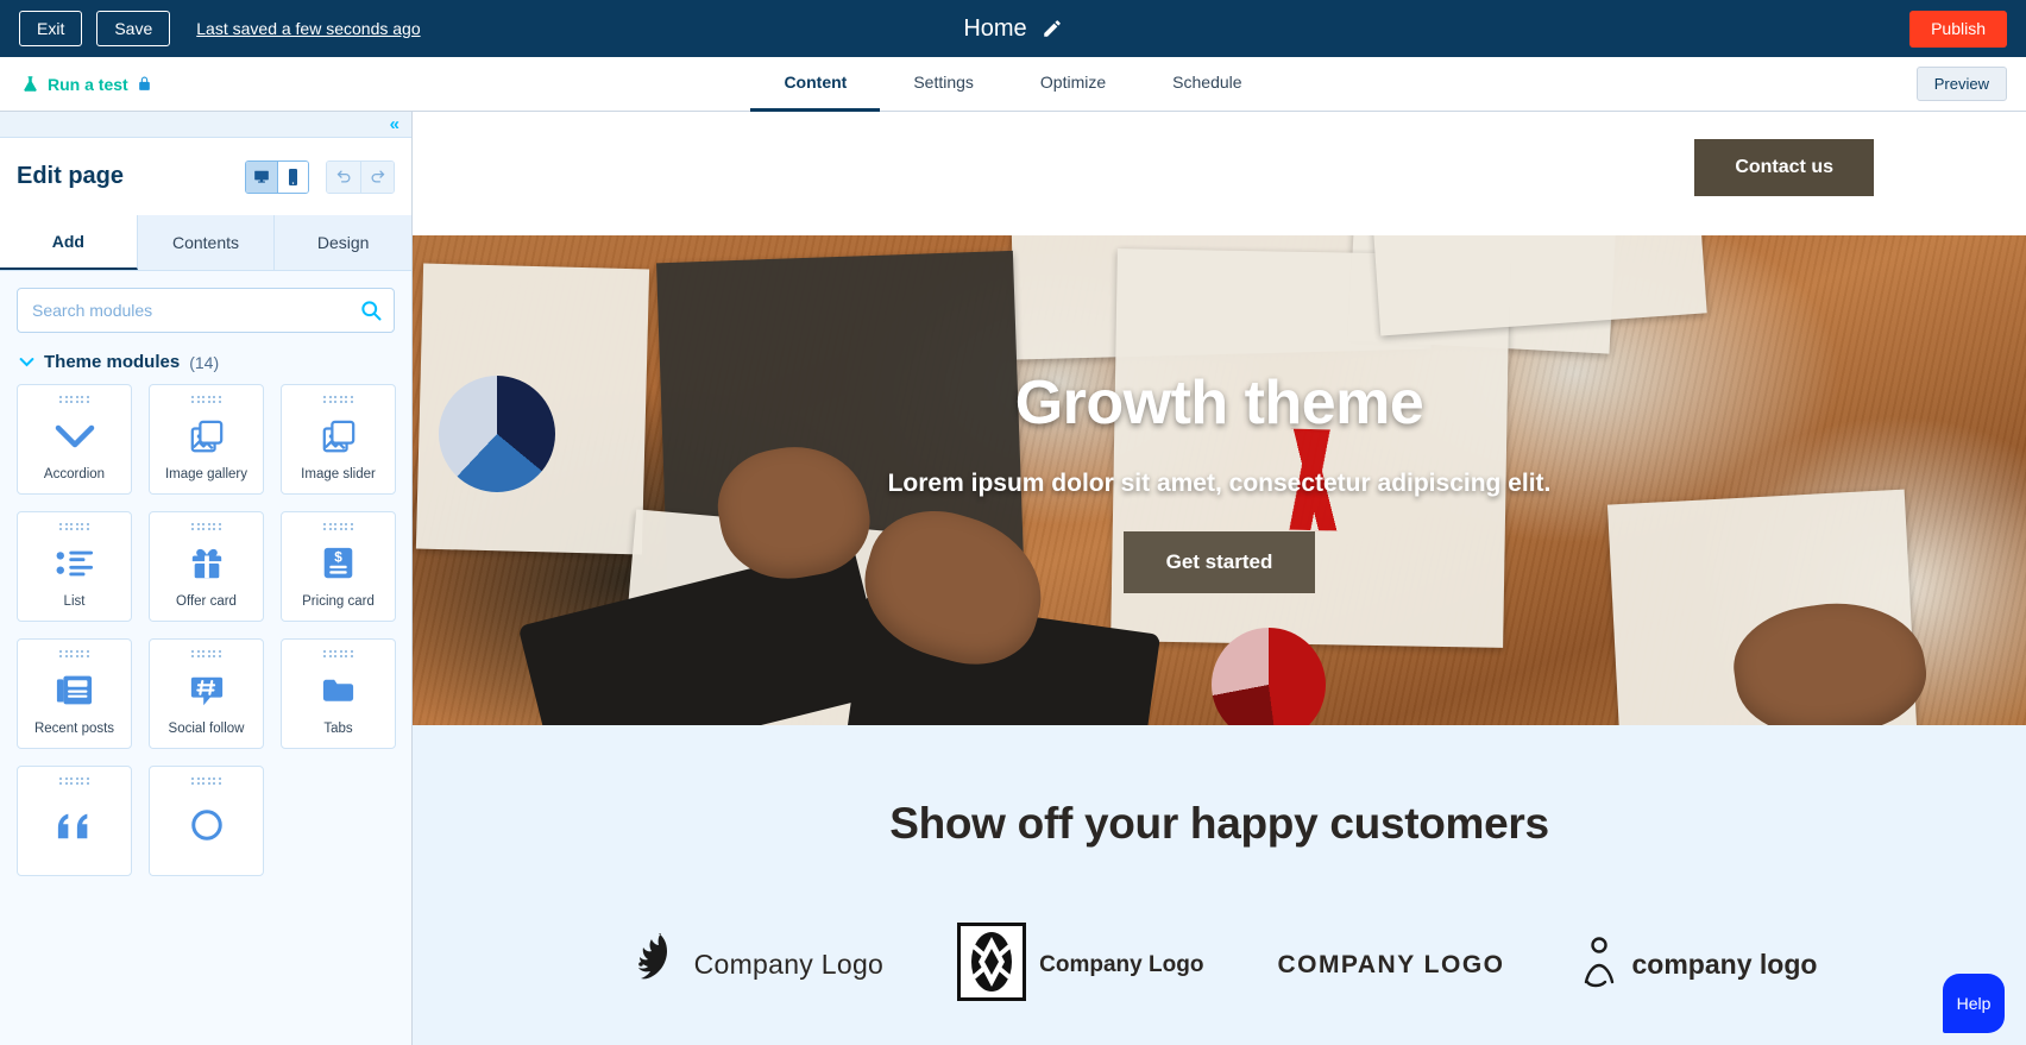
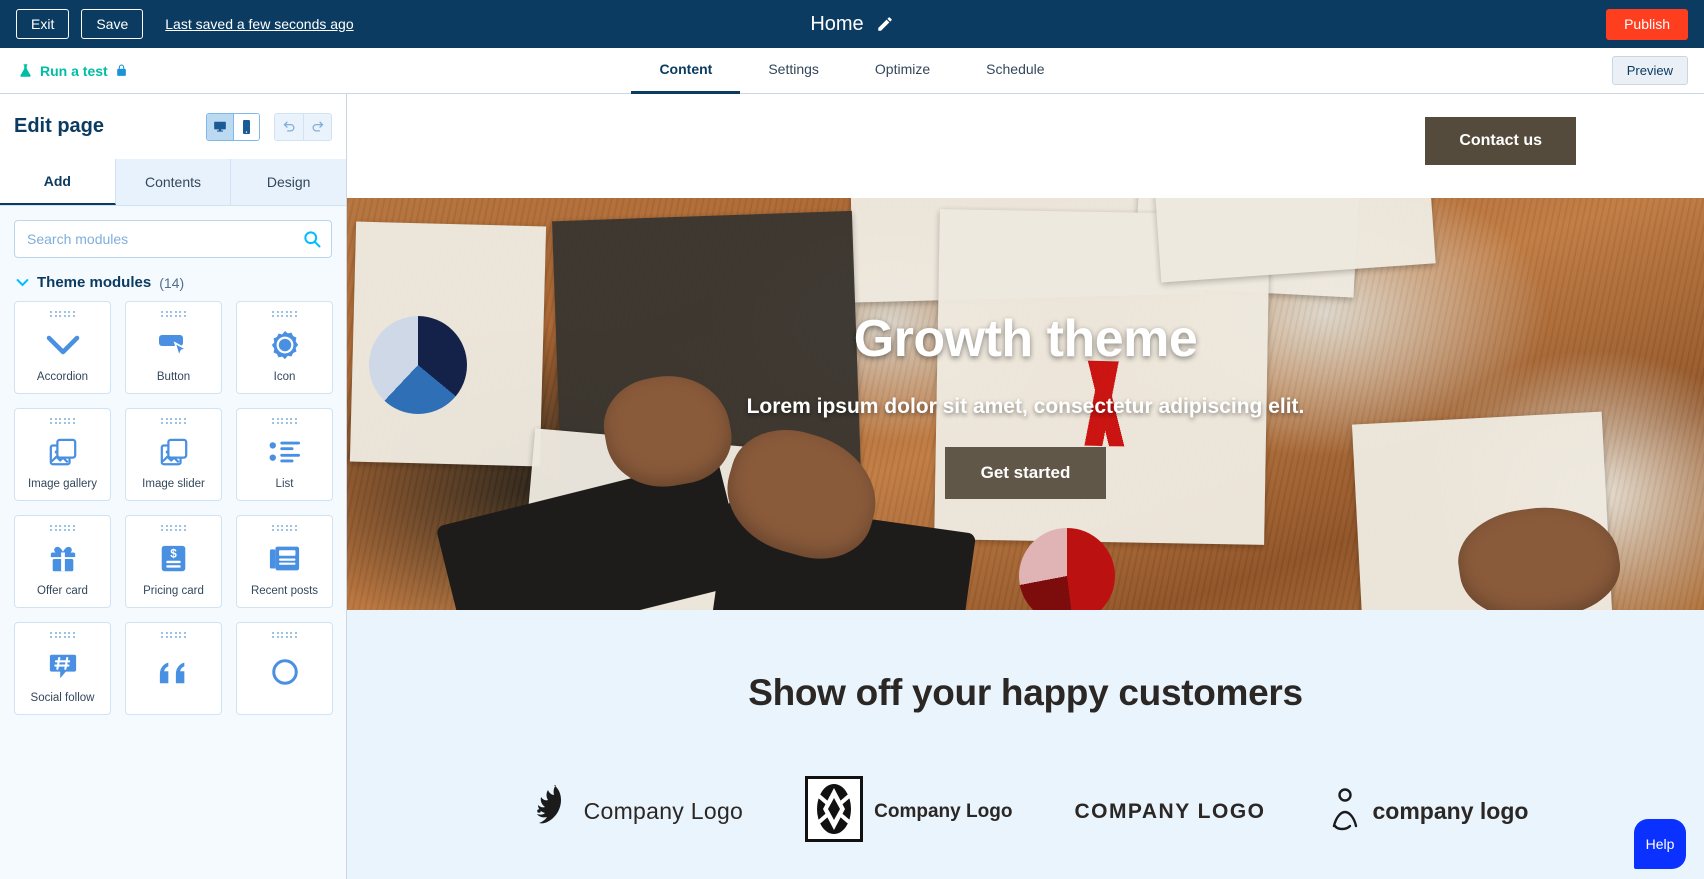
  Exit
  Save
  Last saved a few seconds ago
  Home
  Publish
  Run a test
  Content
  Settings
  Optimize
  Schedule
  Preview
- «
  Edit page
  Add
  Contents
  Design
  Search modules
  Theme modules
  (14)
  Accordion
+ Button
+ Icon
  Image gallery
  Image slider
  List
  Offer card
  $
  Pricing card
  Recent posts
  Social follow
- Tabs
  Contact us
  Growth theme
  Lorem ipsum dolor sit amet, consectetur adipiscing elit.
  Get started
  Show off your happy customers
  Company Logo
  Company Logo
  COMPANY LOGO
  company logo
  Help
